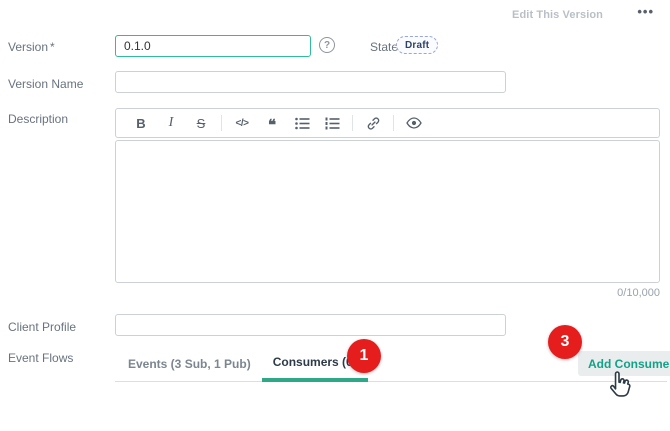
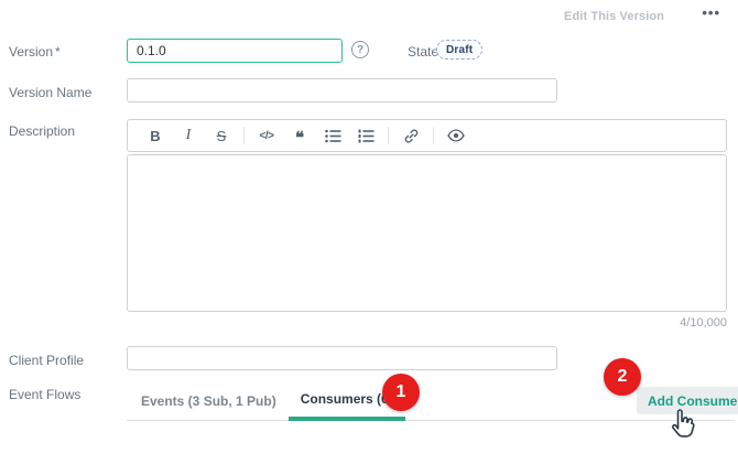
  Edit This Version
  •••
  Version *
  0.1.0
  ?
  State
  Draft
  Version Name
  Description
  B
  I
  S
  </>
  ❝
- 0/10,000
+ 4/10,000
  Client Profile
  Event Flows
  Events (3 Sub, 1 Pub)
  Consumers (
  Add Consume
  1
- 3
+ 2
